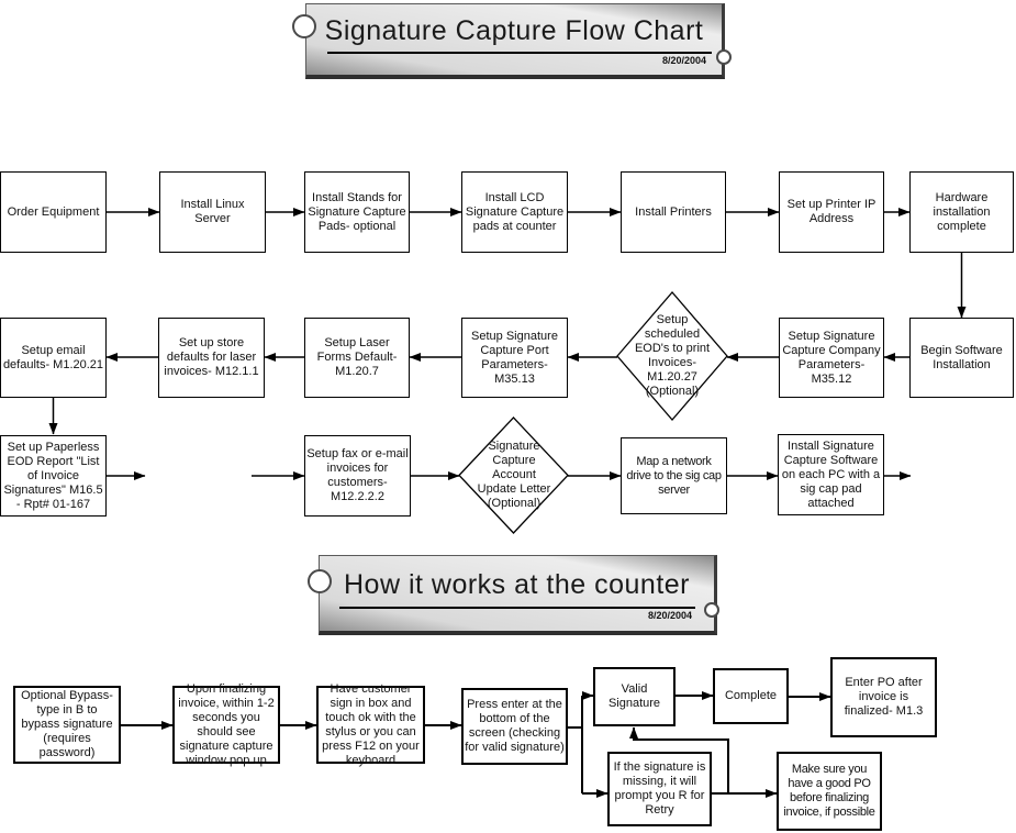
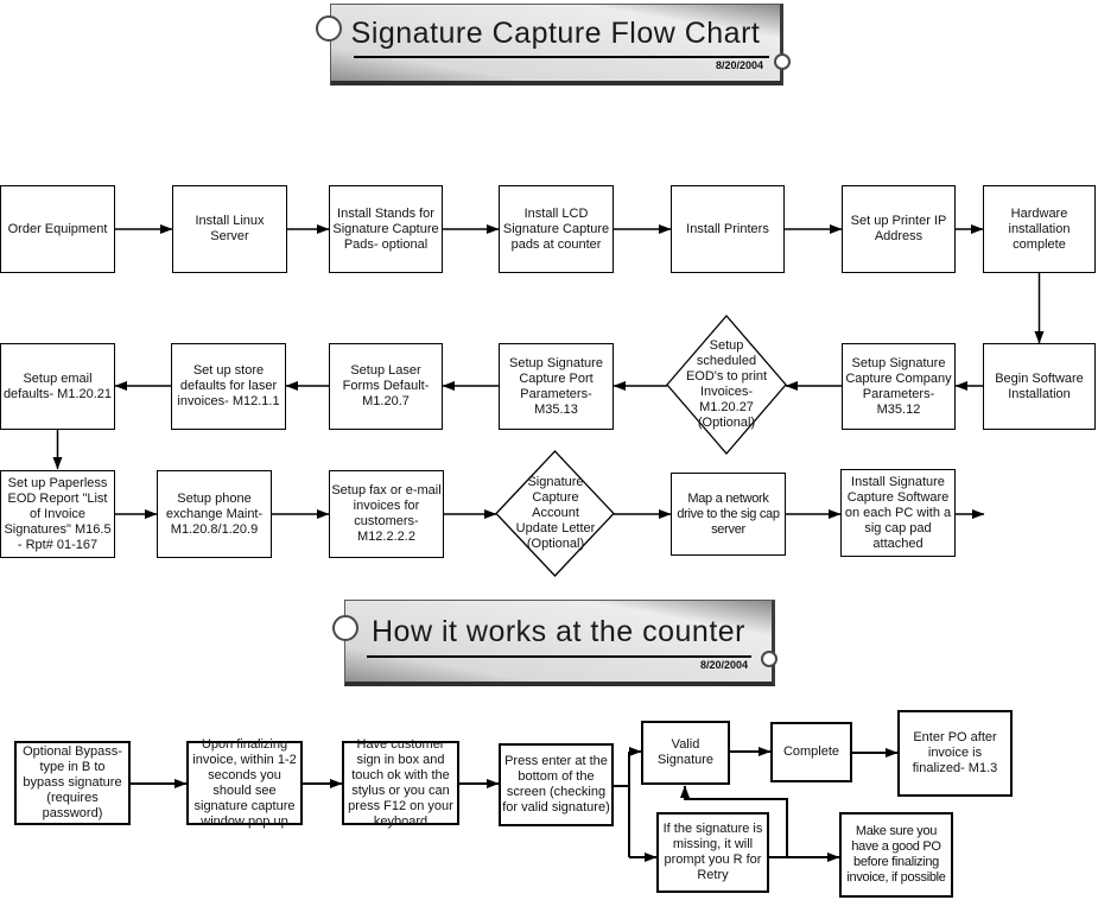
  Order Equipment
  Install Linux Server
  Install Stands for Signature Capture Pads- optional
  Install LCD Signature Capture pads at counter
  Install Printers
  Set up Printer IP Address
  Hardware installation complete
  Setup email defaults- M1.20.21
  Set up store defaults for laser invoices- M12.1.1
  Setup Laser Forms Default- M1.20.7
  Setup Signature Capture Port Parameters- M35.13
  Setup
  scheduled
  EOD's to print
  Invoices-
  M1.20.27
  (Optional)
  Setup Signature Capture Company Parameters- M35.12
  Begin Software Installation
  Set up Paperless EOD Report "List of Invoice Signatures" M16.5 - Rpt# 01-167
+ Setup phone exchange Maint- M1.20.8/1.20.9
  Setup fax or e-mail invoices for customers- M12.2.2.2
  Signature
  Capture
  Account
  Update Letter
  (Optional)
  Map a network drive to the sig cap server
  Install Signature Capture Software on each PC with a sig cap pad attached
  Optional Bypass- type in B to bypass signature (requires password)
  Upon finalizing invoice, within 1-2 seconds you should see signature capture window pop up
  Have customer sign in box and touch ok with the stylus or you can press F12 on your keyboard
  Press enter at the bottom of the screen (checking for valid signature)
  Valid Signature
  Complete
  Enter PO after invoice is finalized- M1.3
  If the signature is missing, it will prompt you R for Retry
  Make sure you have a good PO before finalizing invoice, if possible
  Signature Capture Flow Chart
  8/20/2004
  How it works at the counter
  8/20/2004
